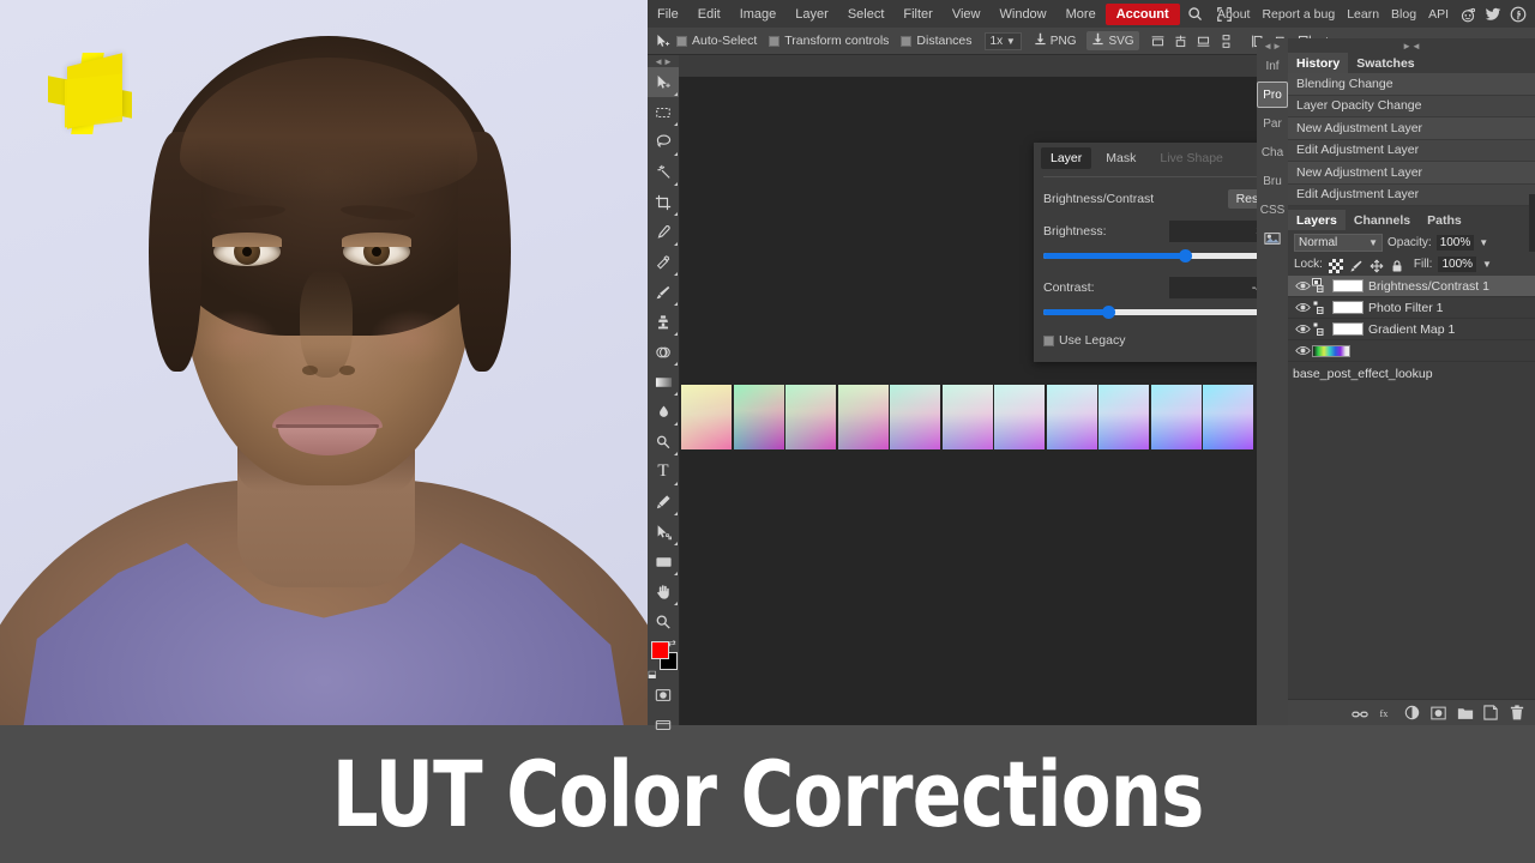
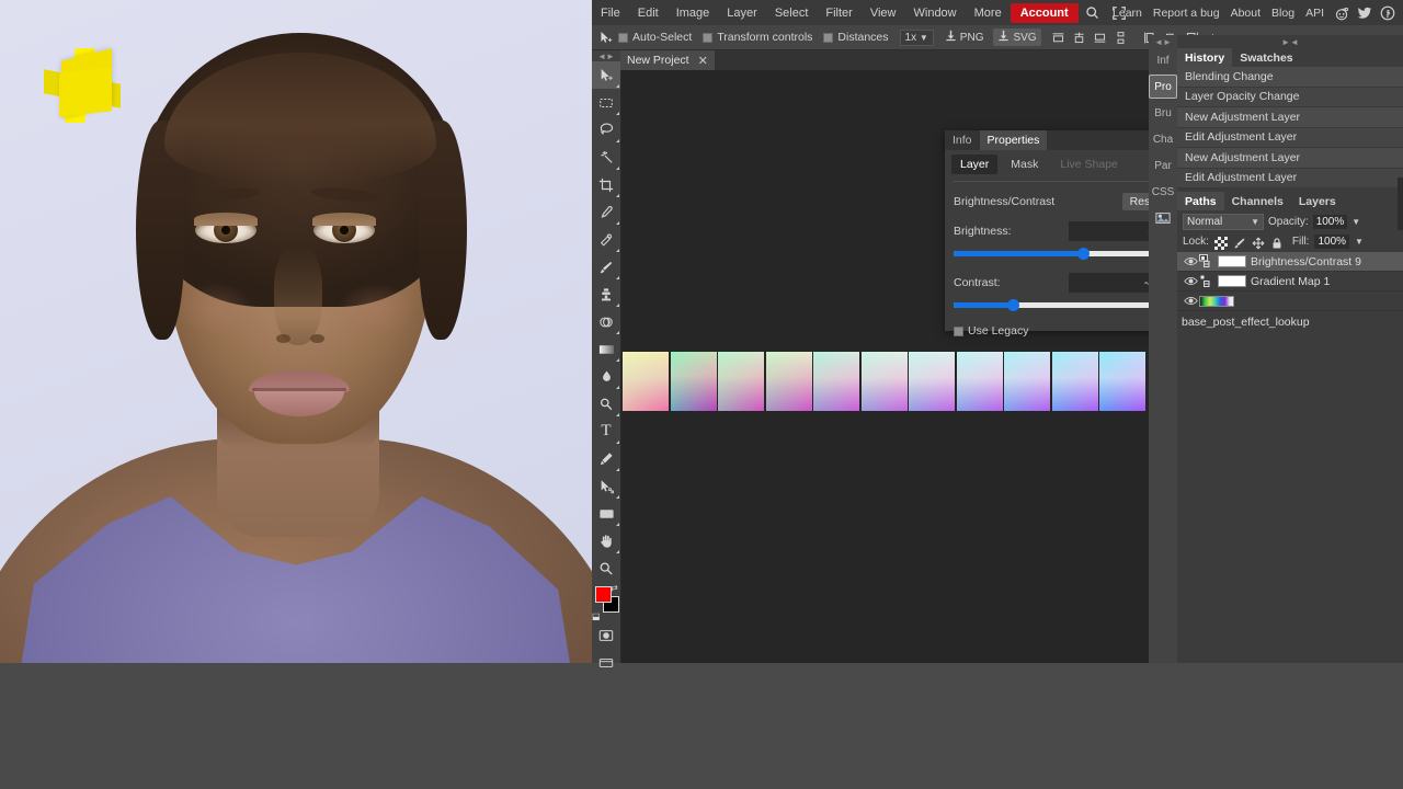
- LUT Color Corrections
  File
  Edit
  Image
  Layer
  Select
  Filter
  View
  Window
  More
  Account
- About
+ Learn
  Report a bug
- Learn
+ About
  Blog
  API
  Auto-Select
  Transform controls
  Distances
  1x ▼
  PNG
  SVG
  ◄►
  T
  ⇄
  ⬓
+ New Project
+ ✕
+ Info
+ Properties
  Layer
  Mask
  Live Shape
  Brightness/Contrast
  Brightness:
  Contrast:
  Use Legacy
  ◄►
  Inf
  Pro
- Par
+ Bru
  Cha
- Bru
+ Par
  CSS
  ►◄
  History
  Swatches
  Blending Change
  Layer Opacity Change
  New Adjustment Layer
  Edit Adjustment Layer
  New Adjustment Layer
  Edit Adjustment Layer
- Layers
+ Paths
  Channels
- Paths
+ Layers
  Normal
  ▼
  Opacity:
  100%
  ▼
  Lock:
  Fill:
  100%
  ▼
- Brightness/Contrast 1
+ Brightness/Contrast 9
- Photo Filter 1
  Gradient Map 1
  base_post_effect_lookup
- fx
